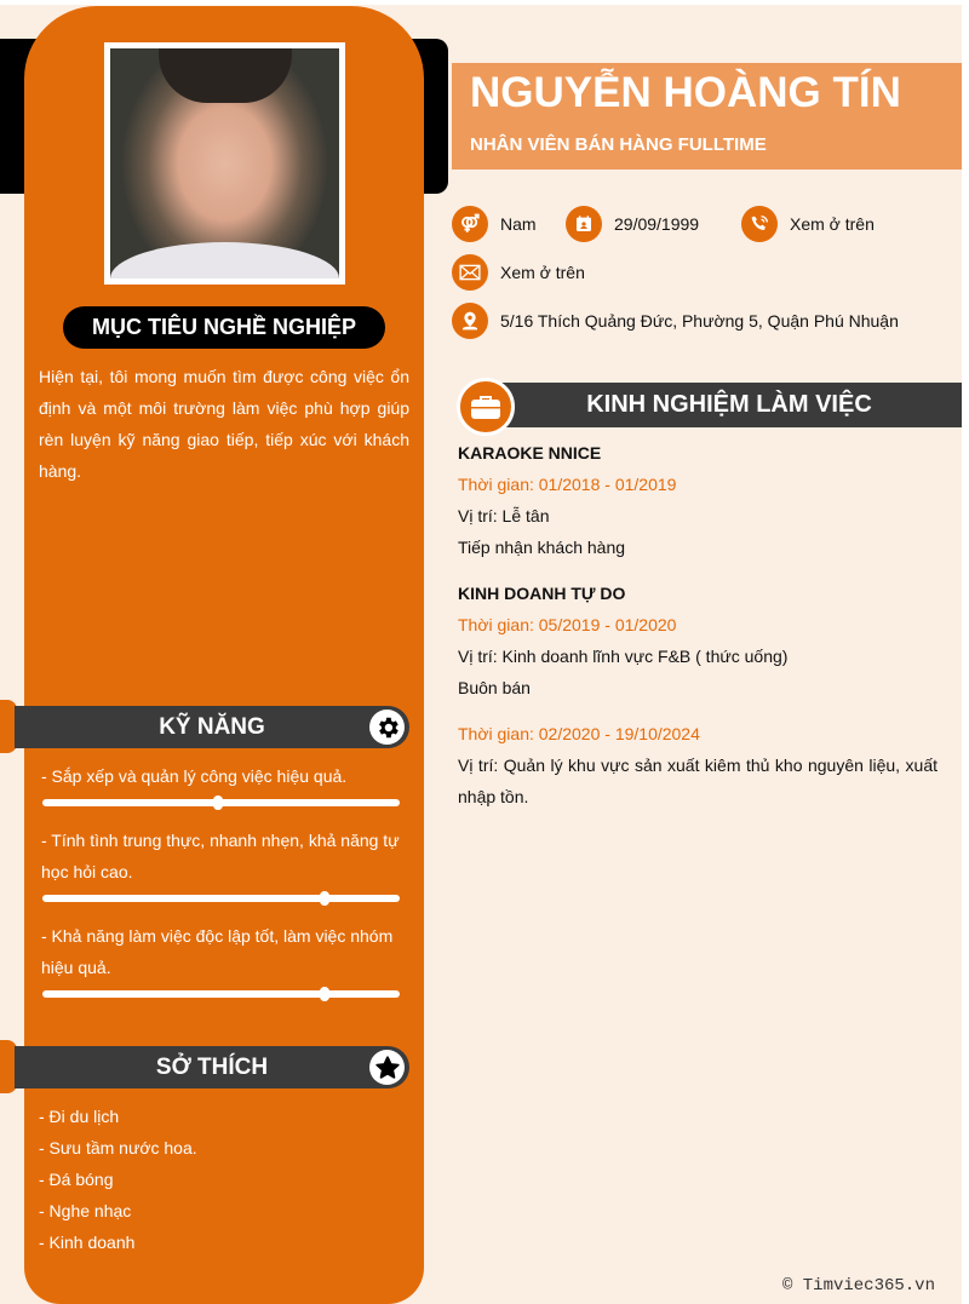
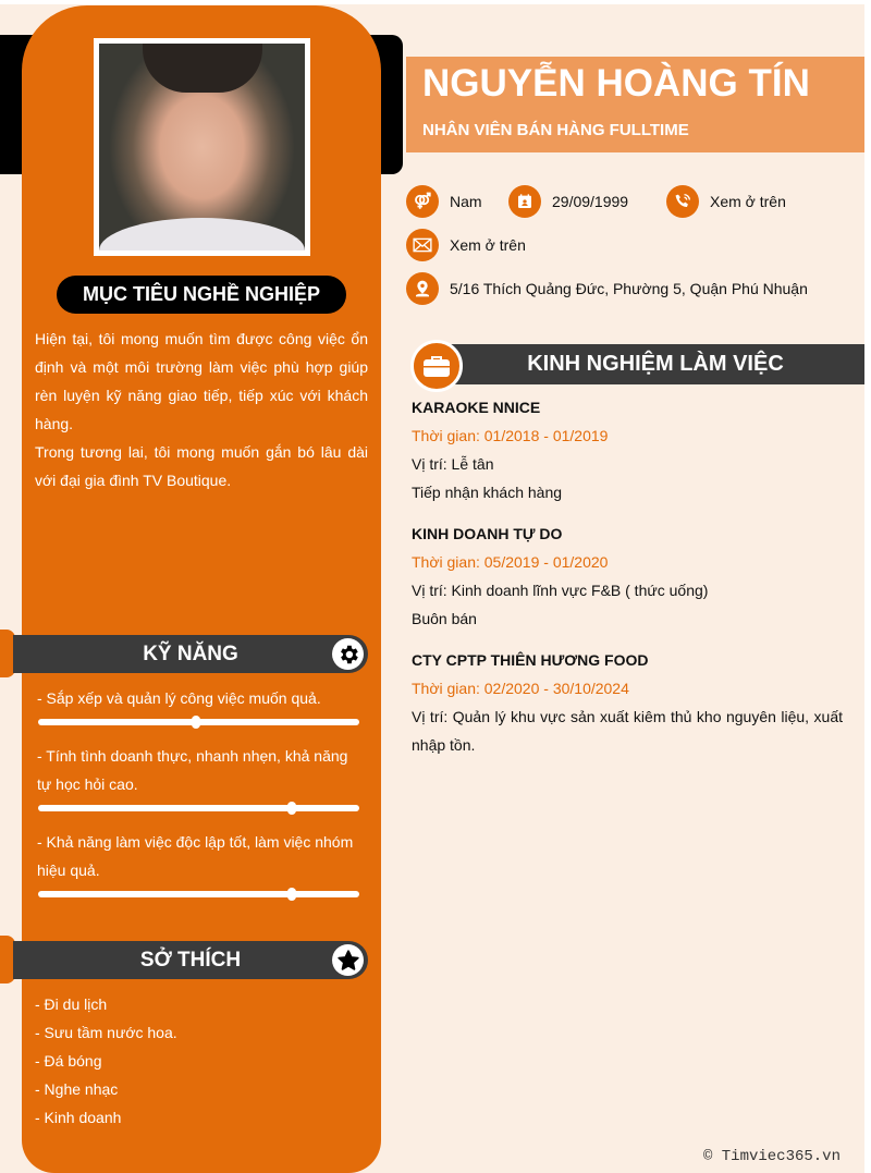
  MỤC TIÊU NGHỀ NGHIỆP
  Hiện tại, tôi mong muốn tìm được công việc ổn định và một môi trường làm việc phù hợp giúp rèn luyện kỹ năng giao tiếp, tiếp xúc với khách hàng.
+ Trong tương lai, tôi mong muốn gắn bó lâu dài với đại gia đình TV Boutique.
  KỸ NĂNG
- - Sắp xếp và quản lý công việc hiệu quả.
+ - Sắp xếp và quản lý công việc muốn quả.
- - Tính tình trung thực, nhanh nhẹn, khả năng tự học hỏi cao.
+ - Tính tình doanh thực, nhanh nhẹn, khả năng tự học hỏi cao.
  - Khả năng làm việc độc lập tốt, làm việc nhóm hiệu quả.
  SỞ THÍCH
  - Đi du lịch
  - Sưu tầm nước hoa.
  - Đá bóng
  - Nghe nhạc
  - Kinh doanh
  NGUYỄN HOÀNG TÍN
  NHÂN VIÊN BÁN HÀNG FULLTIME
  Nam
  29/09/1999
  Xem ở trên
  Xem ở trên
  5/16 Thích Quảng Đức, Phường 5, Quận Phú Nhuận
  KINH NGHIỆM LÀM VIỆC
  KARAOKE NNICE
  Thời gian: 01/2018 - 01/2019
  Vị trí: Lễ tân
  Tiếp nhận khách hàng
  KINH DOANH TỰ DO
  Thời gian: 05/2019 - 01/2020
  Vị trí: Kinh doanh lĩnh vực F&B ( thức uống)
  Buôn bán
+ CTY CPTP THIÊN HƯƠNG FOOD
- Thời gian: 02/2020 - 19/10/2024
+ Thời gian: 02/2020 - 30/10/2024
  Vị trí: Quản lý khu vực sản xuất kiêm thủ kho nguyên liệu, xuất nhập tồn.
  © Timviec365.vn
